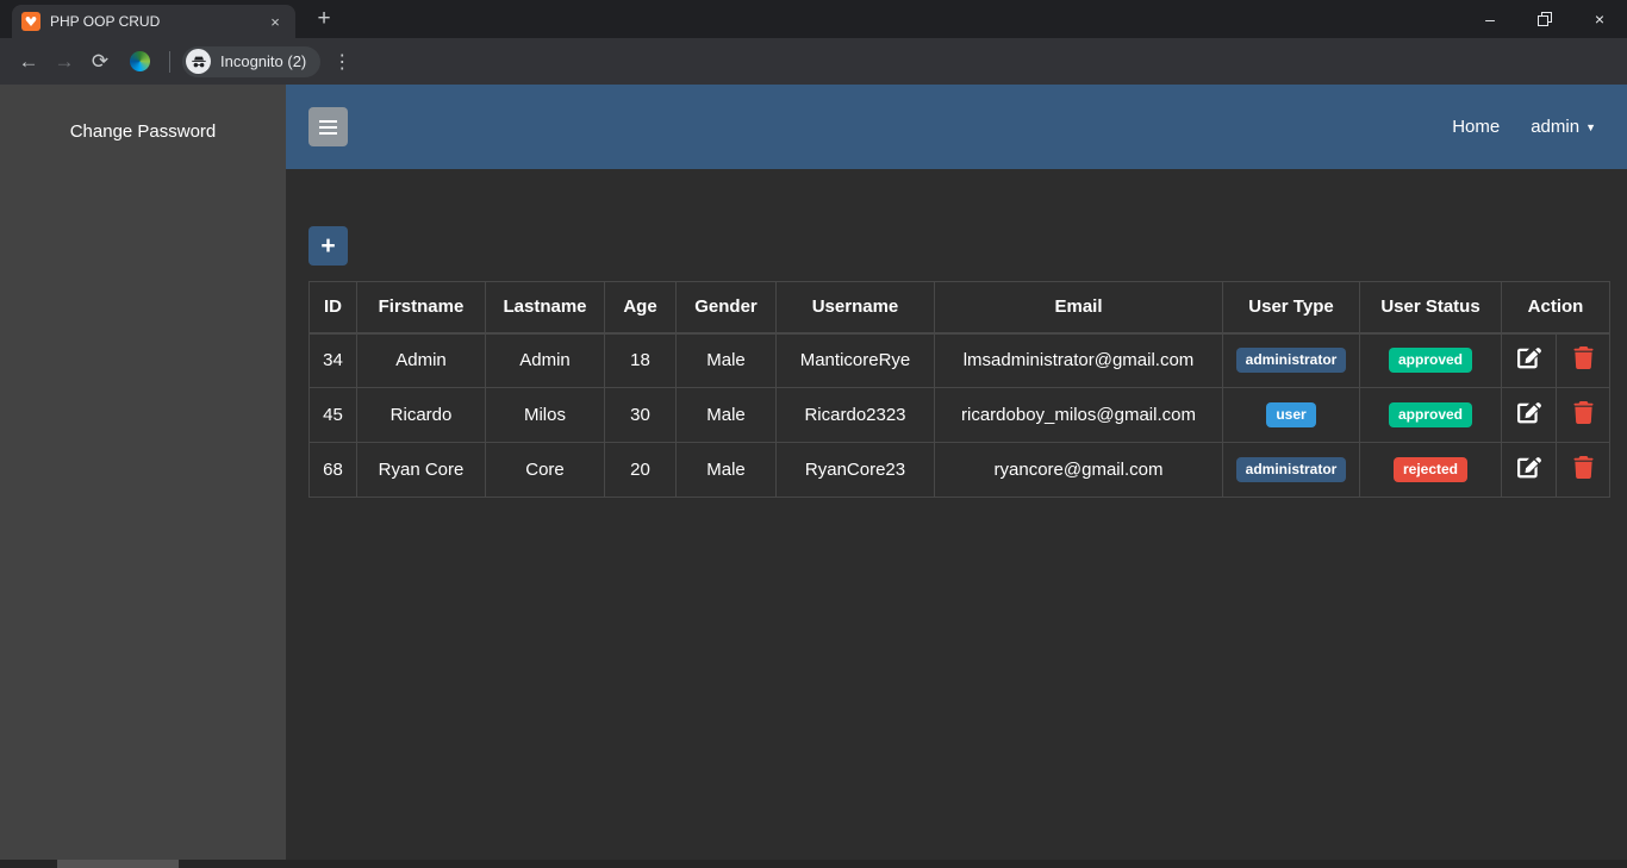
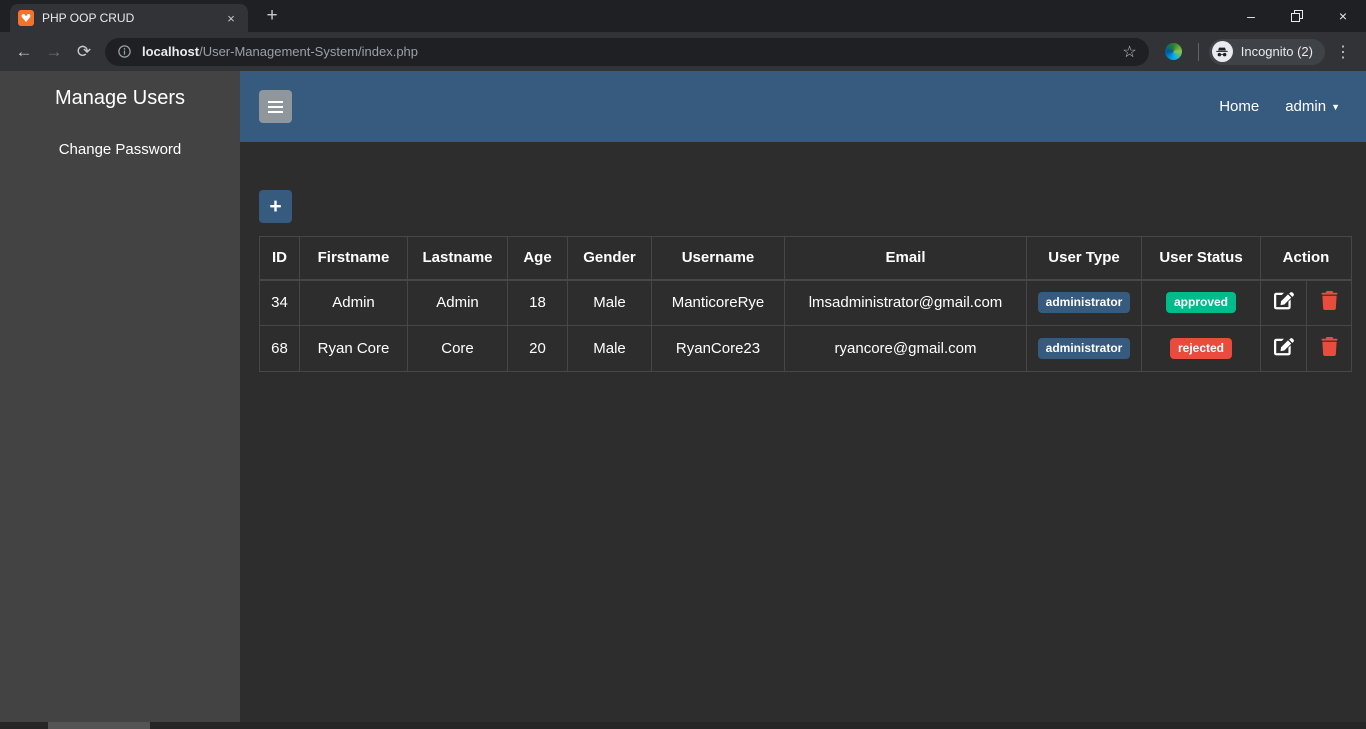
  PHP OOP CRUD
  ×
  +
  –
  ×
  ←
  →
  ⟳
+ localhost
+ /User-Management-System/index.php
+ ☆
  Incognito (2)
  ⋮
+ Manage Users
  Change Password
  Home
  admin ▼
  +
  ID	Firstname	Lastname	Age	Gender	Username	Email	User Type	User Status	Action
  34	Admin	Admin	18	Male	ManticoreRye	lmsadministrator@gmail.com	administrator	approved
- 45	Ricardo	Milos	30	Male	Ricardo2323	ricardoboy_milos@gmail.com	user	approved
  68	Ryan Core	Core	20	Male	RyanCore23	ryancore@gmail.com	administrator	rejected
